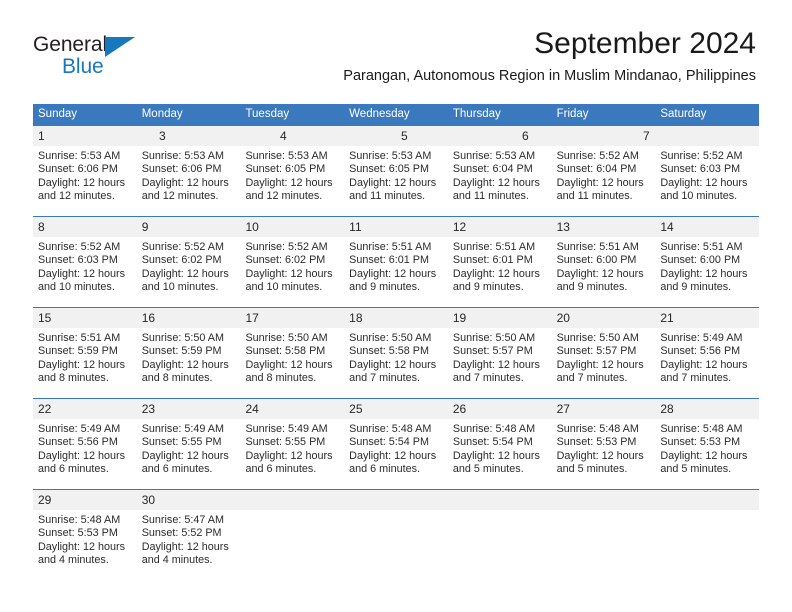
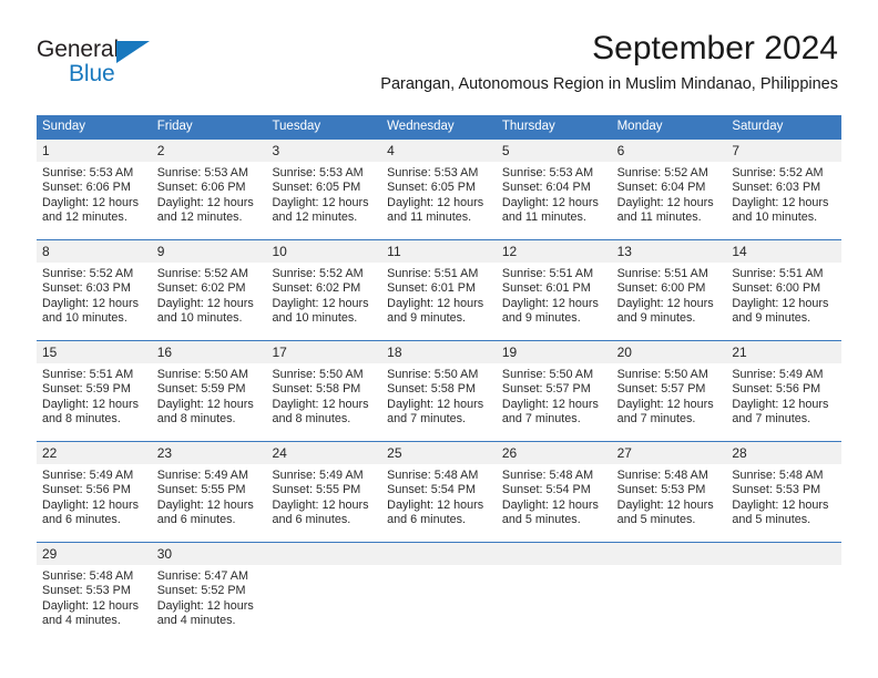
  General
  Blue
  September 2024
  Parangan, Autonomous Region in Muslim Mindanao, Philippines
  Sunday
- Monday
+ Friday
  Tuesday
  Wednesday
  Thursday
- Friday
+ Monday
  Saturday
  1
+ 2
  3
  4
  5
  6
  7
  Sunrise: 5:53 AM
  Sunset: 6:06 PM
  Daylight: 12 hours
  and 12 minutes.
  Sunrise: 5:53 AM
  Sunset: 6:06 PM
  Daylight: 12 hours
  and 12 minutes.
  Sunrise: 5:53 AM
  Sunset: 6:05 PM
  Daylight: 12 hours
  and 12 minutes.
  Sunrise: 5:53 AM
  Sunset: 6:05 PM
  Daylight: 12 hours
  and 11 minutes.
  Sunrise: 5:53 AM
  Sunset: 6:04 PM
  Daylight: 12 hours
  and 11 minutes.
  Sunrise: 5:52 AM
  Sunset: 6:04 PM
  Daylight: 12 hours
  and 11 minutes.
  Sunrise: 5:52 AM
  Sunset: 6:03 PM
  Daylight: 12 hours
  and 10 minutes.
  8
  9
  10
  11
  12
  13
  14
  Sunrise: 5:52 AM
  Sunset: 6:03 PM
  Daylight: 12 hours
  and 10 minutes.
  Sunrise: 5:52 AM
  Sunset: 6:02 PM
  Daylight: 12 hours
  and 10 minutes.
  Sunrise: 5:52 AM
  Sunset: 6:02 PM
  Daylight: 12 hours
  and 10 minutes.
  Sunrise: 5:51 AM
  Sunset: 6:01 PM
  Daylight: 12 hours
  and 9 minutes.
  Sunrise: 5:51 AM
  Sunset: 6:01 PM
  Daylight: 12 hours
  and 9 minutes.
  Sunrise: 5:51 AM
  Sunset: 6:00 PM
  Daylight: 12 hours
  and 9 minutes.
  Sunrise: 5:51 AM
  Sunset: 6:00 PM
  Daylight: 12 hours
  and 9 minutes.
  15
  16
  17
  18
  19
  20
  21
  Sunrise: 5:51 AM
  Sunset: 5:59 PM
  Daylight: 12 hours
  and 8 minutes.
  Sunrise: 5:50 AM
  Sunset: 5:59 PM
  Daylight: 12 hours
  and 8 minutes.
  Sunrise: 5:50 AM
  Sunset: 5:58 PM
  Daylight: 12 hours
  and 8 minutes.
  Sunrise: 5:50 AM
  Sunset: 5:58 PM
  Daylight: 12 hours
  and 7 minutes.
  Sunrise: 5:50 AM
  Sunset: 5:57 PM
  Daylight: 12 hours
  and 7 minutes.
  Sunrise: 5:50 AM
  Sunset: 5:57 PM
  Daylight: 12 hours
  and 7 minutes.
  Sunrise: 5:49 AM
  Sunset: 5:56 PM
  Daylight: 12 hours
  and 7 minutes.
  22
  23
  24
  25
  26
  27
  28
  Sunrise: 5:49 AM
  Sunset: 5:56 PM
  Daylight: 12 hours
  and 6 minutes.
  Sunrise: 5:49 AM
  Sunset: 5:55 PM
  Daylight: 12 hours
  and 6 minutes.
  Sunrise: 5:49 AM
  Sunset: 5:55 PM
  Daylight: 12 hours
  and 6 minutes.
  Sunrise: 5:48 AM
  Sunset: 5:54 PM
  Daylight: 12 hours
  and 6 minutes.
  Sunrise: 5:48 AM
  Sunset: 5:54 PM
  Daylight: 12 hours
  and 5 minutes.
  Sunrise: 5:48 AM
  Sunset: 5:53 PM
  Daylight: 12 hours
  and 5 minutes.
  Sunrise: 5:48 AM
  Sunset: 5:53 PM
  Daylight: 12 hours
  and 5 minutes.
  29
  30
  Sunrise: 5:48 AM
  Sunset: 5:53 PM
  Daylight: 12 hours
  and 4 minutes.
  Sunrise: 5:47 AM
  Sunset: 5:52 PM
  Daylight: 12 hours
  and 4 minutes.
